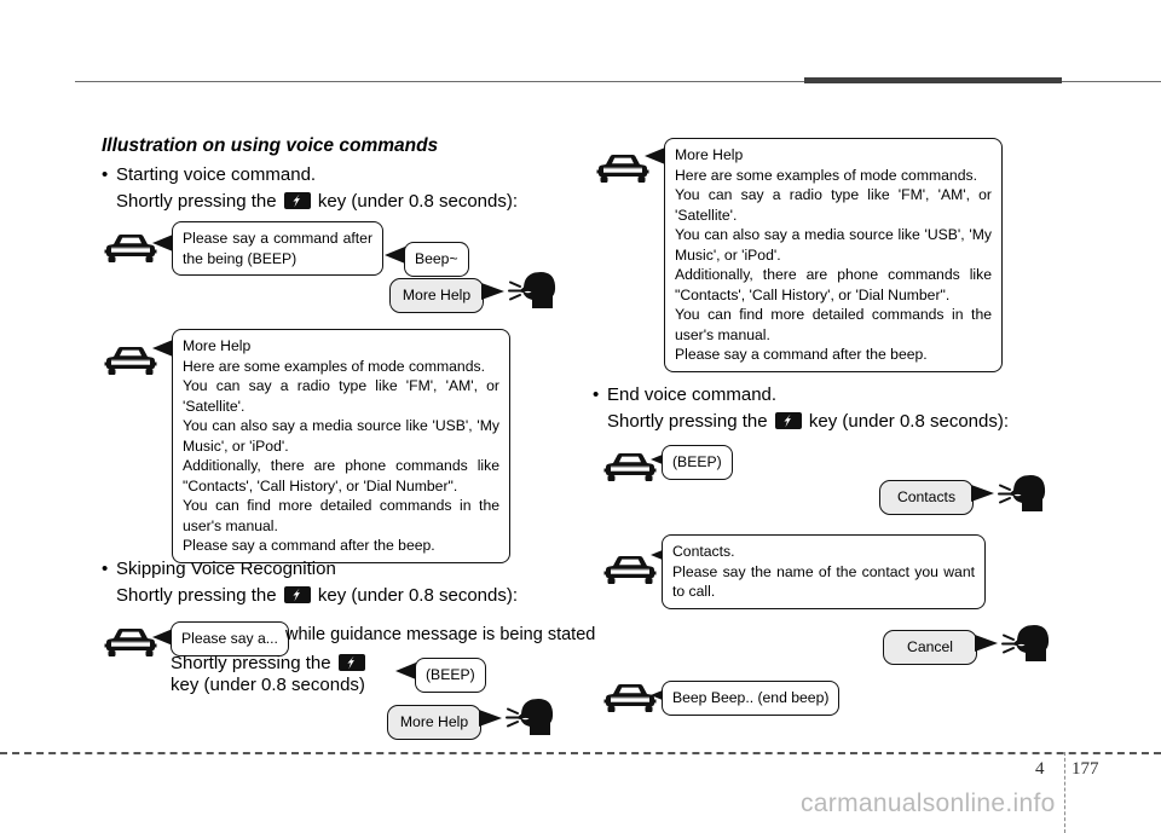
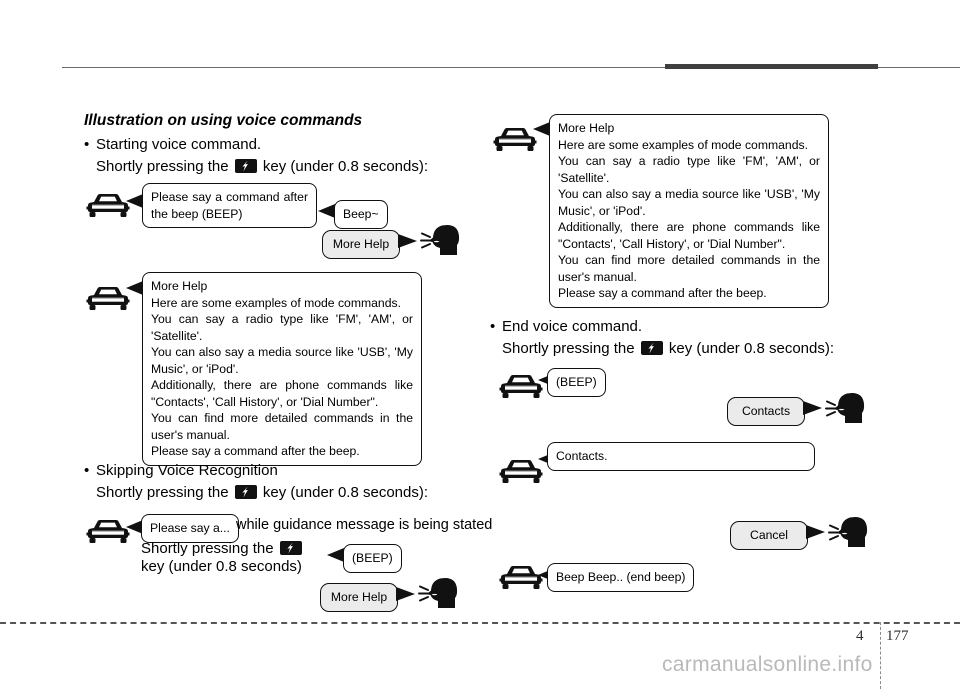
  Illustration on using voice commands
  • Starting voice command.
  Shortly pressing the key (under 0.8 seconds):
- Please say a command after the being (BEEP)
+ Please say a command after the beep (BEEP)
  Beep~
  More Help
  More Help
  Here are some examples of mode commands.
  You can say a radio type like 'FM', 'AM', or 'Satellite'.
  You can also say a media source like 'USB', 'My Music', or 'iPod'.
  Additionally, there are phone commands like "Contacts', 'Call History', or 'Dial Number".
  You can find more detailed commands in the user's manual.
  Please say a command after the beep.
  • Skipping Voice Recognition
  Shortly pressing the key (under 0.8 seconds):
  Please say a...
  while guidance message is being stated
  Shortly pressing the
  key (under 0.8 seconds)
  (BEEP)
  More Help
  More Help
  Here are some examples of mode commands.
  You can say a radio type like 'FM', 'AM', or 'Satellite'.
  You can also say a media source like 'USB', 'My Music', or 'iPod'.
  Additionally, there are phone commands like "Contacts', 'Call History', or 'Dial Number".
  You can find more detailed commands in the user's manual.
  Please say a command after the beep.
  • End voice command.
  Shortly pressing the key (under 0.8 seconds):
  (BEEP)
  Contacts
  Contacts.
- Please say the name of the contact you want to call.
  Cancel
  Beep Beep.. (end beep)
  4
  177
  carmanualsonline.info
